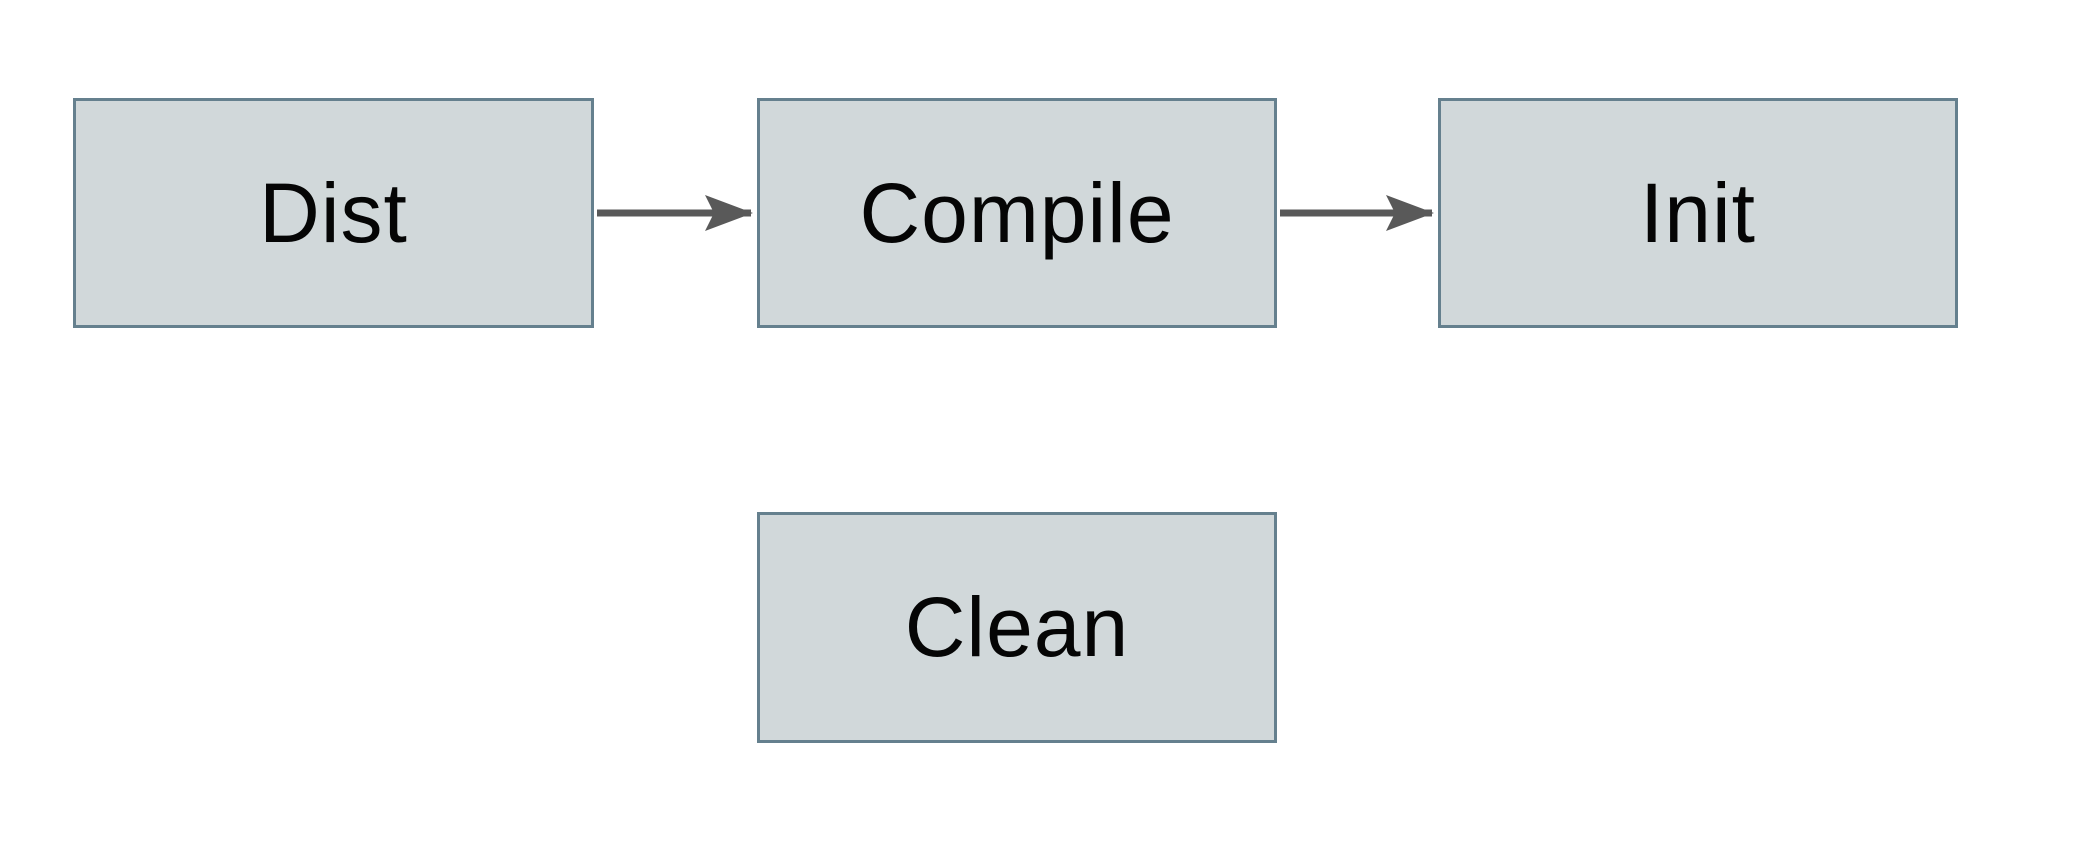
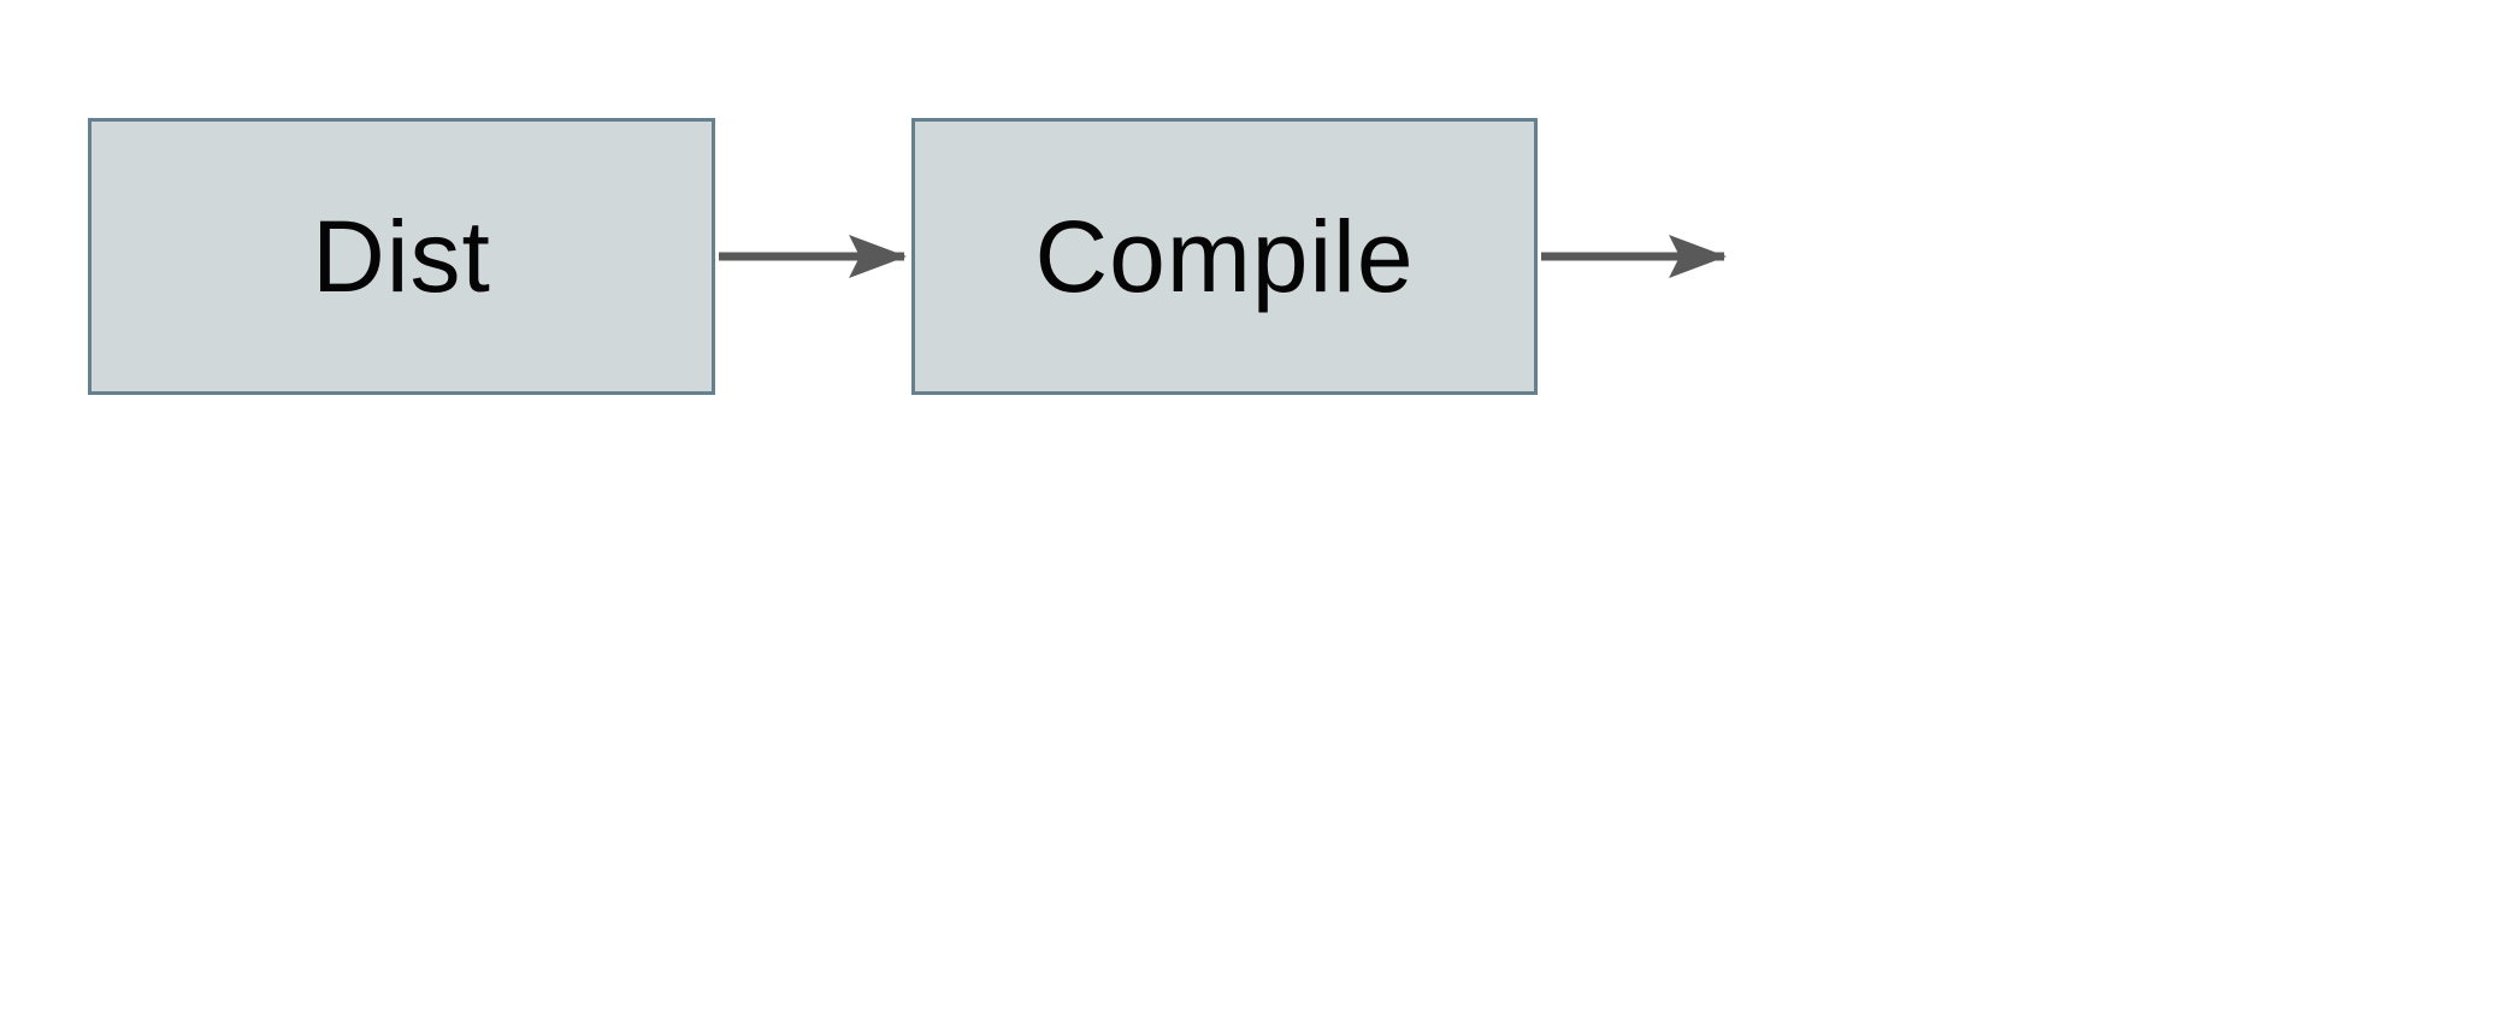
  Dist
  Compile
- Init
- Clean
